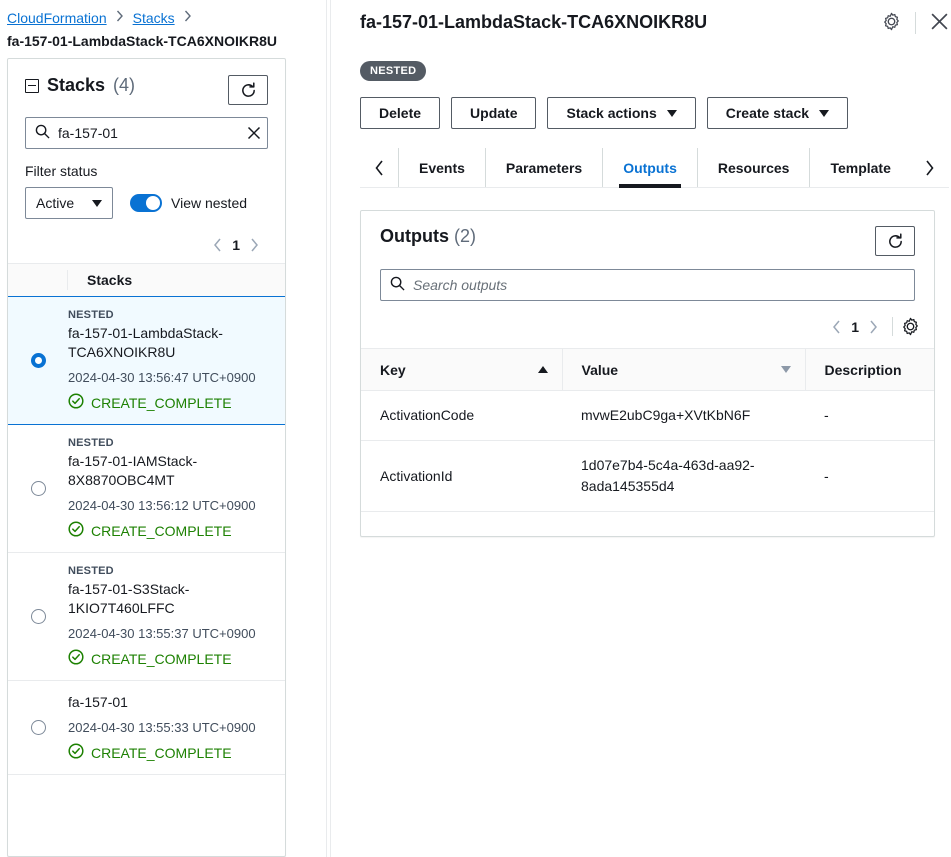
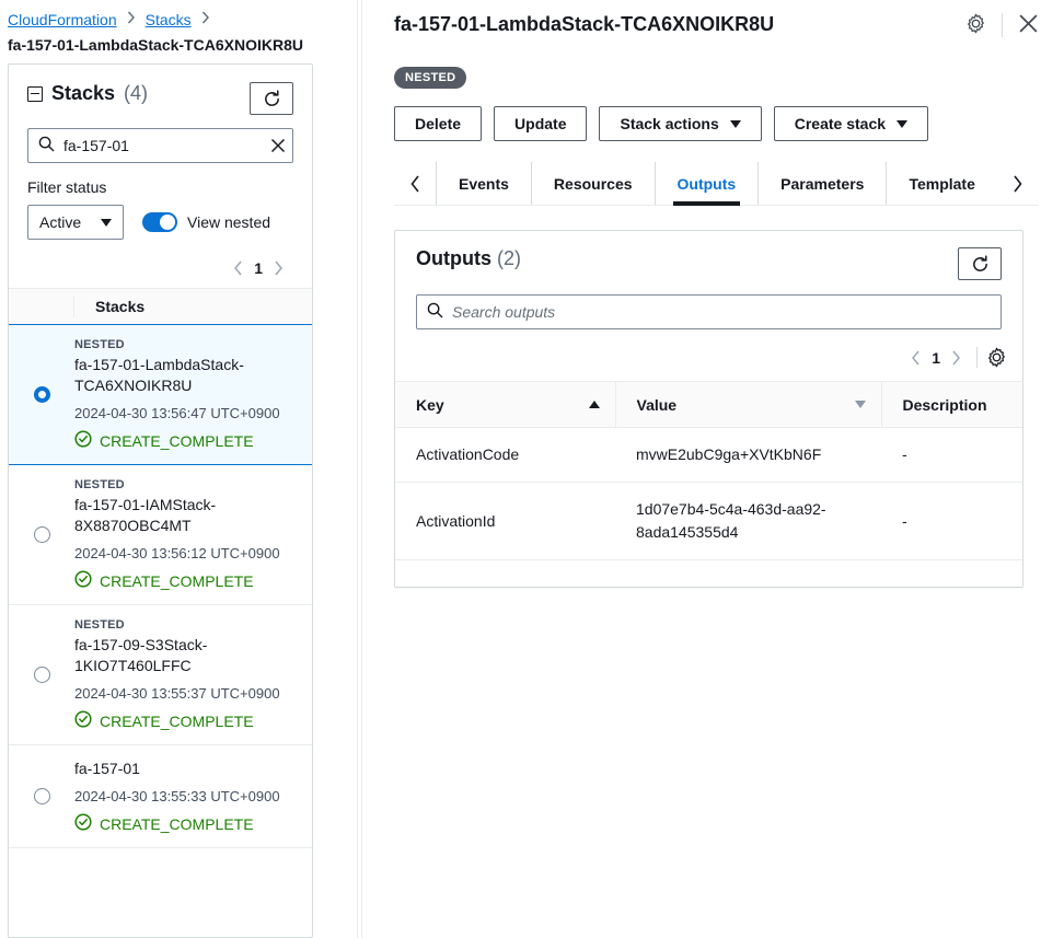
  CloudFormation
  Stacks
  fa-157-01-LambdaStack-TCA6XNOIKR8U
  Stacks
  (4)
  fa-157-01
  Filter status
  Active
  View nested
  1
  Stacks
  NESTED
  fa-157-01-LambdaStack-TCA6XNOIKR8U
  2024-04-30 13:56:47 UTC+0900
  CREATE_COMPLETE
  NESTED
  fa-157-01-IAMStack-8X8870OBC4MT
  2024-04-30 13:56:12 UTC+0900
  CREATE_COMPLETE
  NESTED
- fa-157-01-S3Stack-1KIO7T460LFFC
+ fa-157-09-S3Stack-1KIO7T460LFFC
  2024-04-30 13:55:37 UTC+0900
  CREATE_COMPLETE
  fa-157-01
  2024-04-30 13:55:33 UTC+0900
  CREATE_COMPLETE
  fa-157-01-LambdaStack-TCA6XNOIKR8U
  NESTED
  Delete
  Update
  Stack actions
  Create stack
  Events
- Parameters
+ Resources
  Outputs
- Resources
+ Parameters
  Template
  Outputs (2)
  Search outputs
  1
  Key	Value	Description
  ActivationCode	mvwE2ubC9ga+XVtKbN6F	-
  ActivationId	1d07e7b4-5c4a-463d-aa92-8ada145355d4	-
